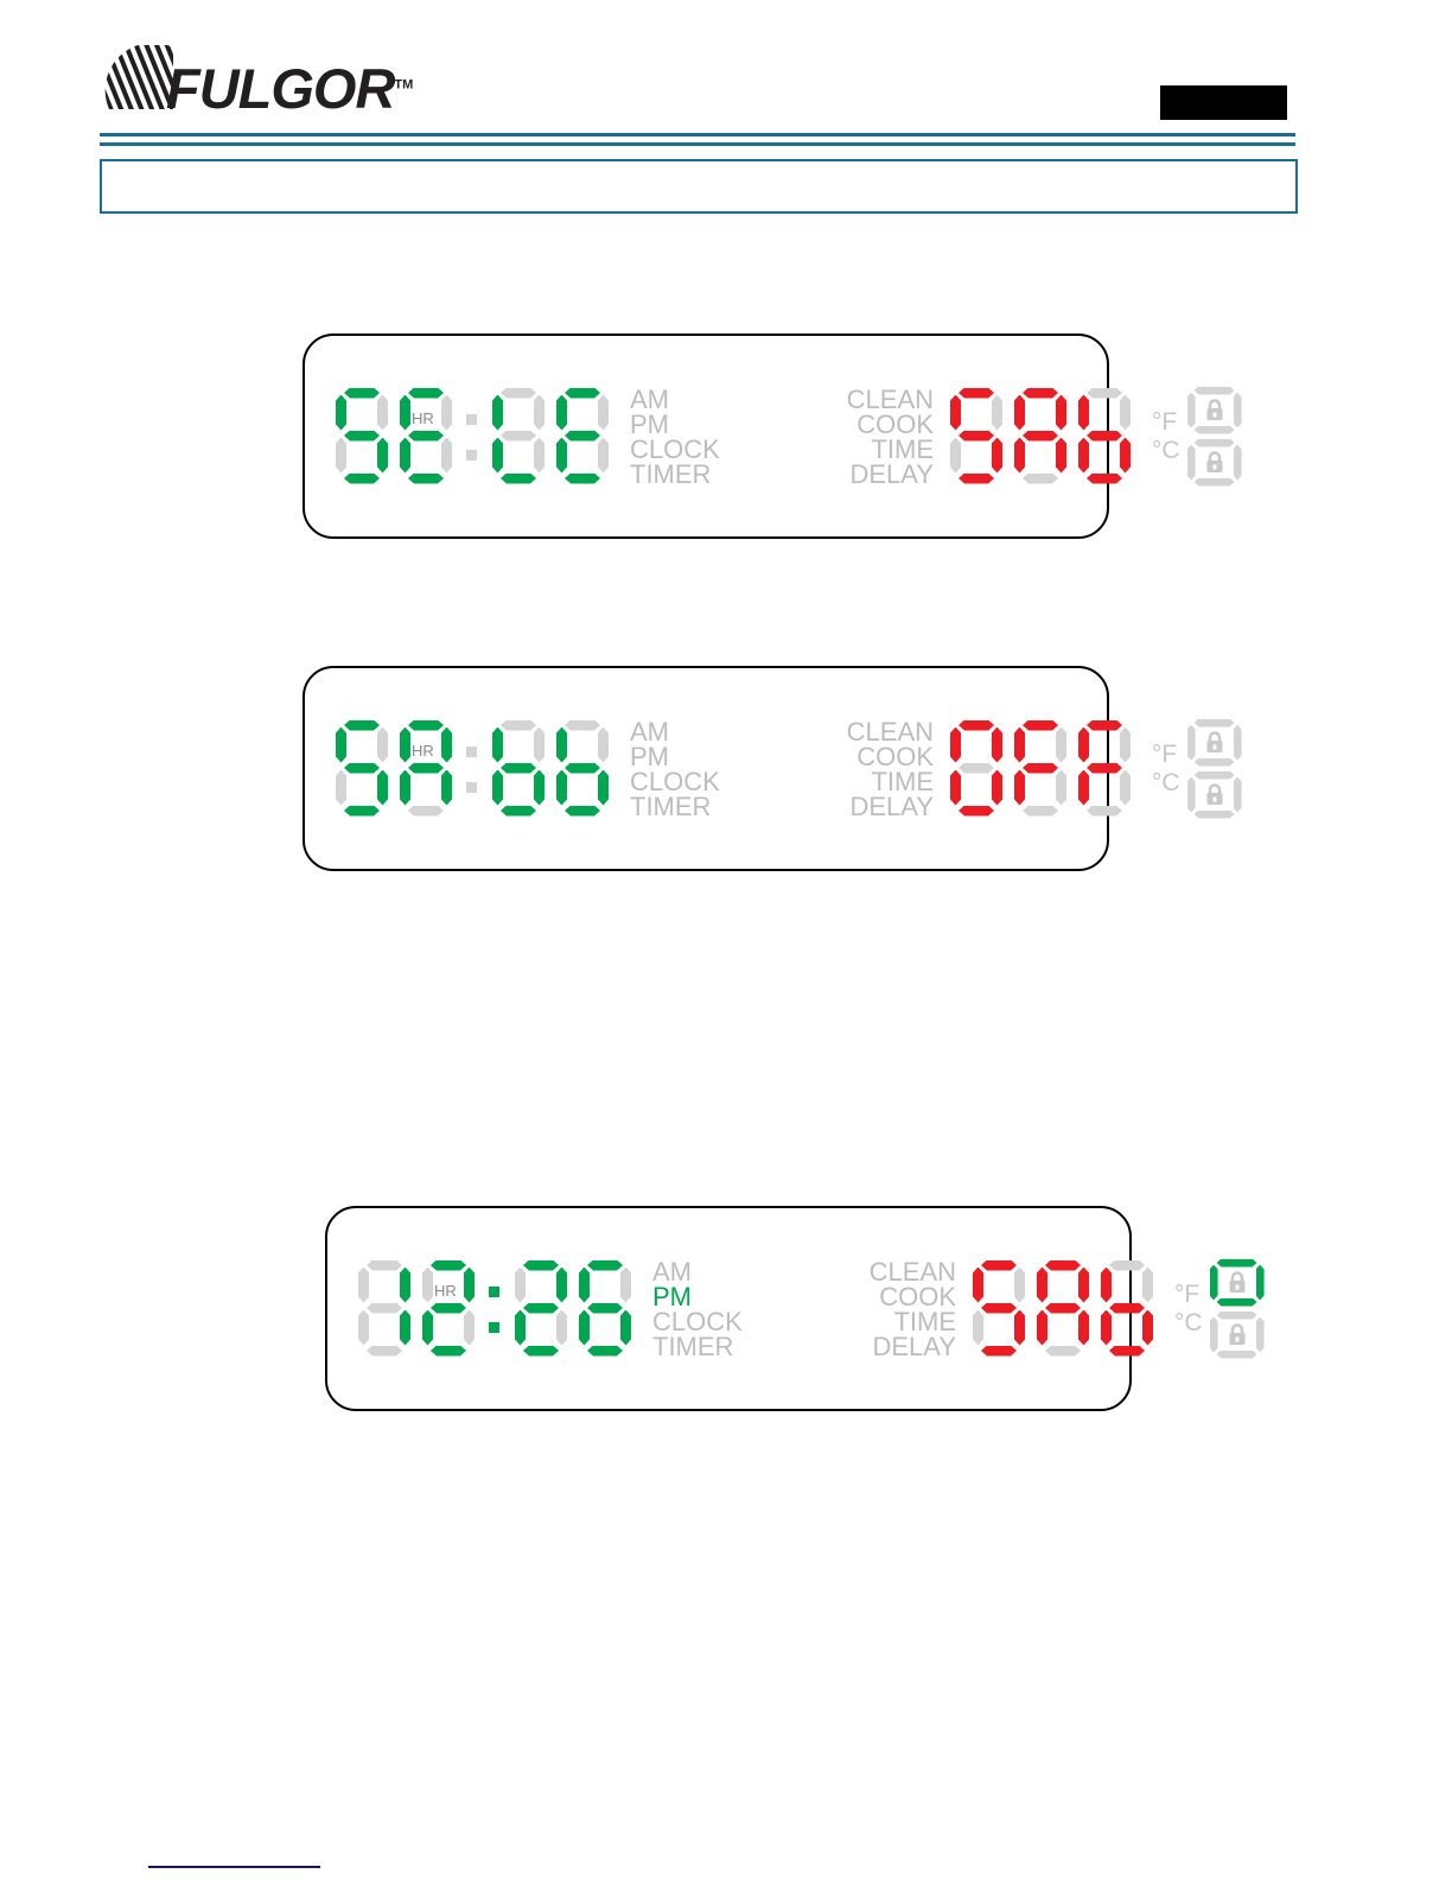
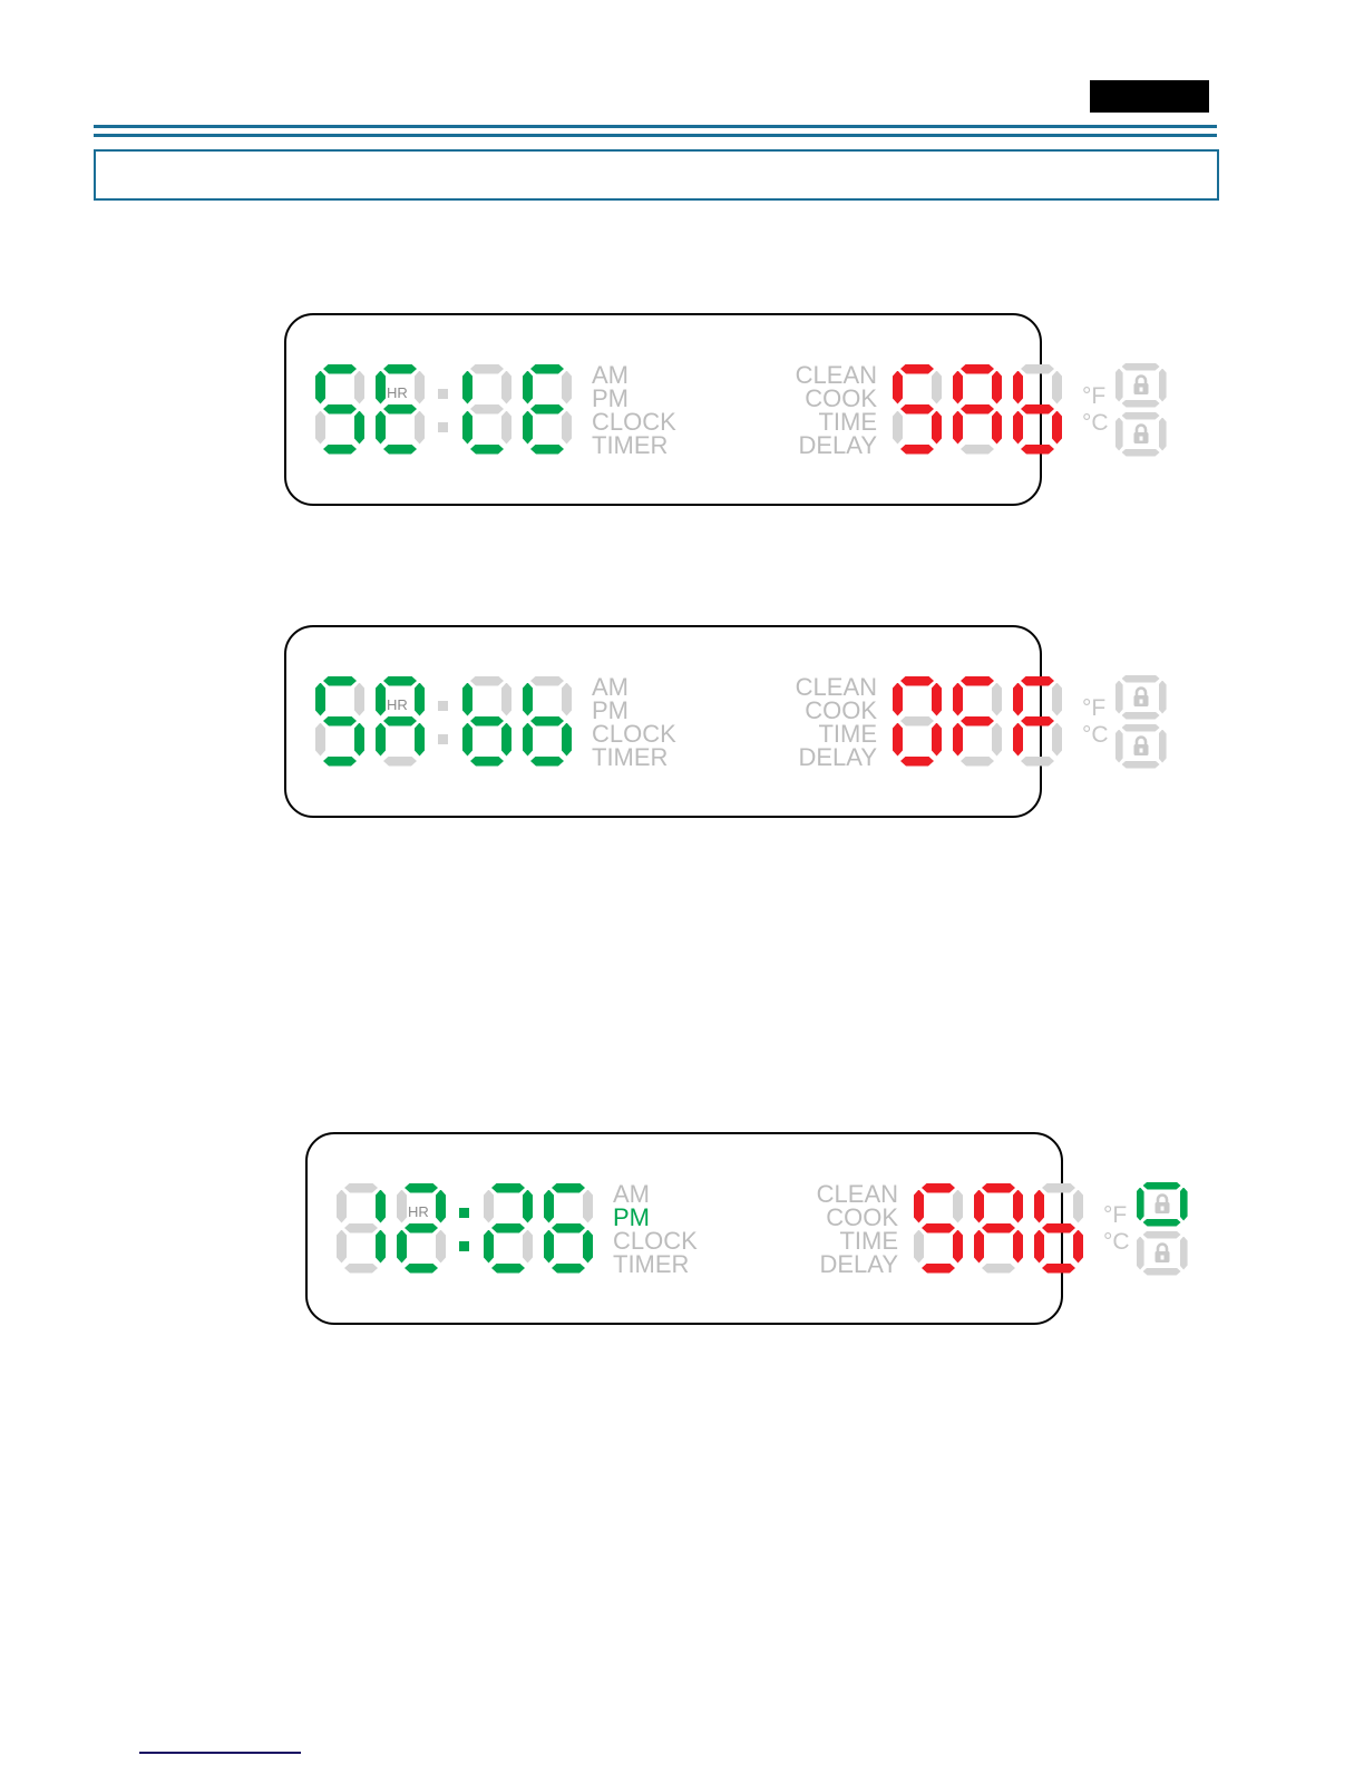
- FULGORTM
  HR
  AM
  PM
  CLOCK
  TIMER
  CLEAN
  COOK
  TIME
  DELAY
  °F
  °C
  HR
  AM
  PM
  CLOCK
  TIMER
  CLEAN
  COOK
  TIME
  DELAY
  °F
  °C
  HR
  AM
  PM
  CLOCK
  TIMER
  CLEAN
  COOK
  TIME
  DELAY
  °F
  °C
